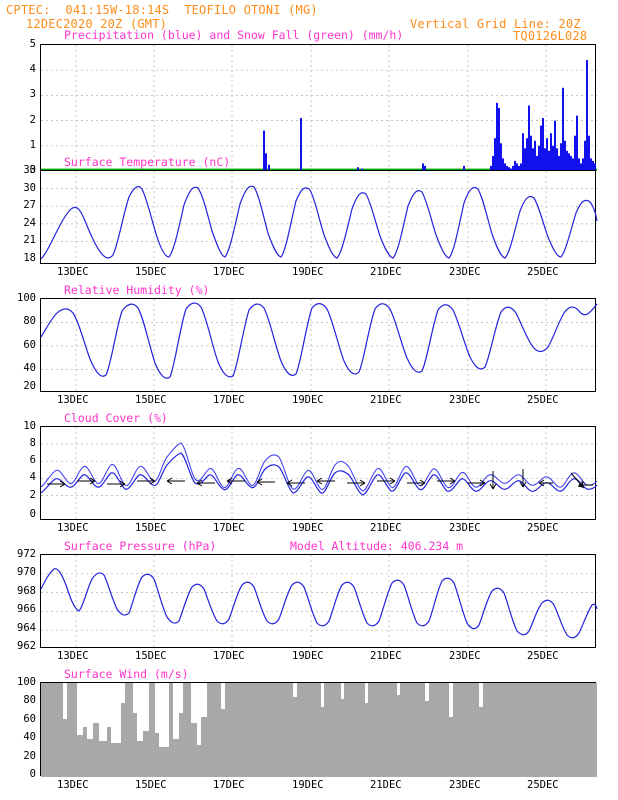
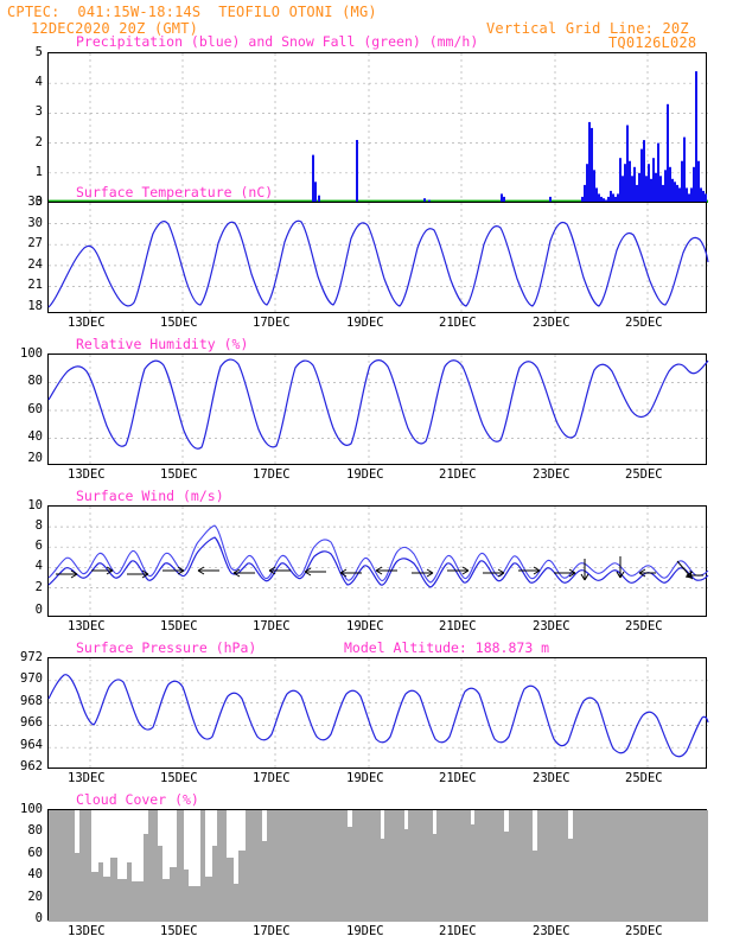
  CPTEC: 041:15W-18:14S TEOFILO OTONI (MG)
  12DEC2020 20Z (GMT)
  Vertical Grid Line: 20Z
  Precipitation (blue) and Snow Fall (green) (mm/h)
  TQ0126L028
  5
  4
  3
  2
  1
  0
  Surface Temperature (nC)
  33
  30
  27
  24
  21
  18
  13DEC
  15DEC
  17DEC
  19DEC
  21DEC
  23DEC
  25DEC
  Relative Humidity (%)
  100
  80
  60
  40
  20
  13DEC
  15DEC
  17DEC
  19DEC
  21DEC
  23DEC
  25DEC
- Cloud Cover (%)
+ Surface Wind (m/s)
  10
  8
  6
  4
  2
  0
  13DEC
  15DEC
  17DEC
  19DEC
  21DEC
  23DEC
  25DEC
  Surface Pressure (hPa)
- Model Altitude: 406.234 m
+ Model Altitude: 188.873 m
  972
  970
  968
  966
  964
  962
  13DEC
  15DEC
  17DEC
  19DEC
  21DEC
  23DEC
  25DEC
- Surface Wind (m/s)
+ Cloud Cover (%)
  100
  80
  60
  40
  20
  0
  13DEC
  15DEC
  17DEC
  19DEC
  21DEC
  23DEC
  25DEC
